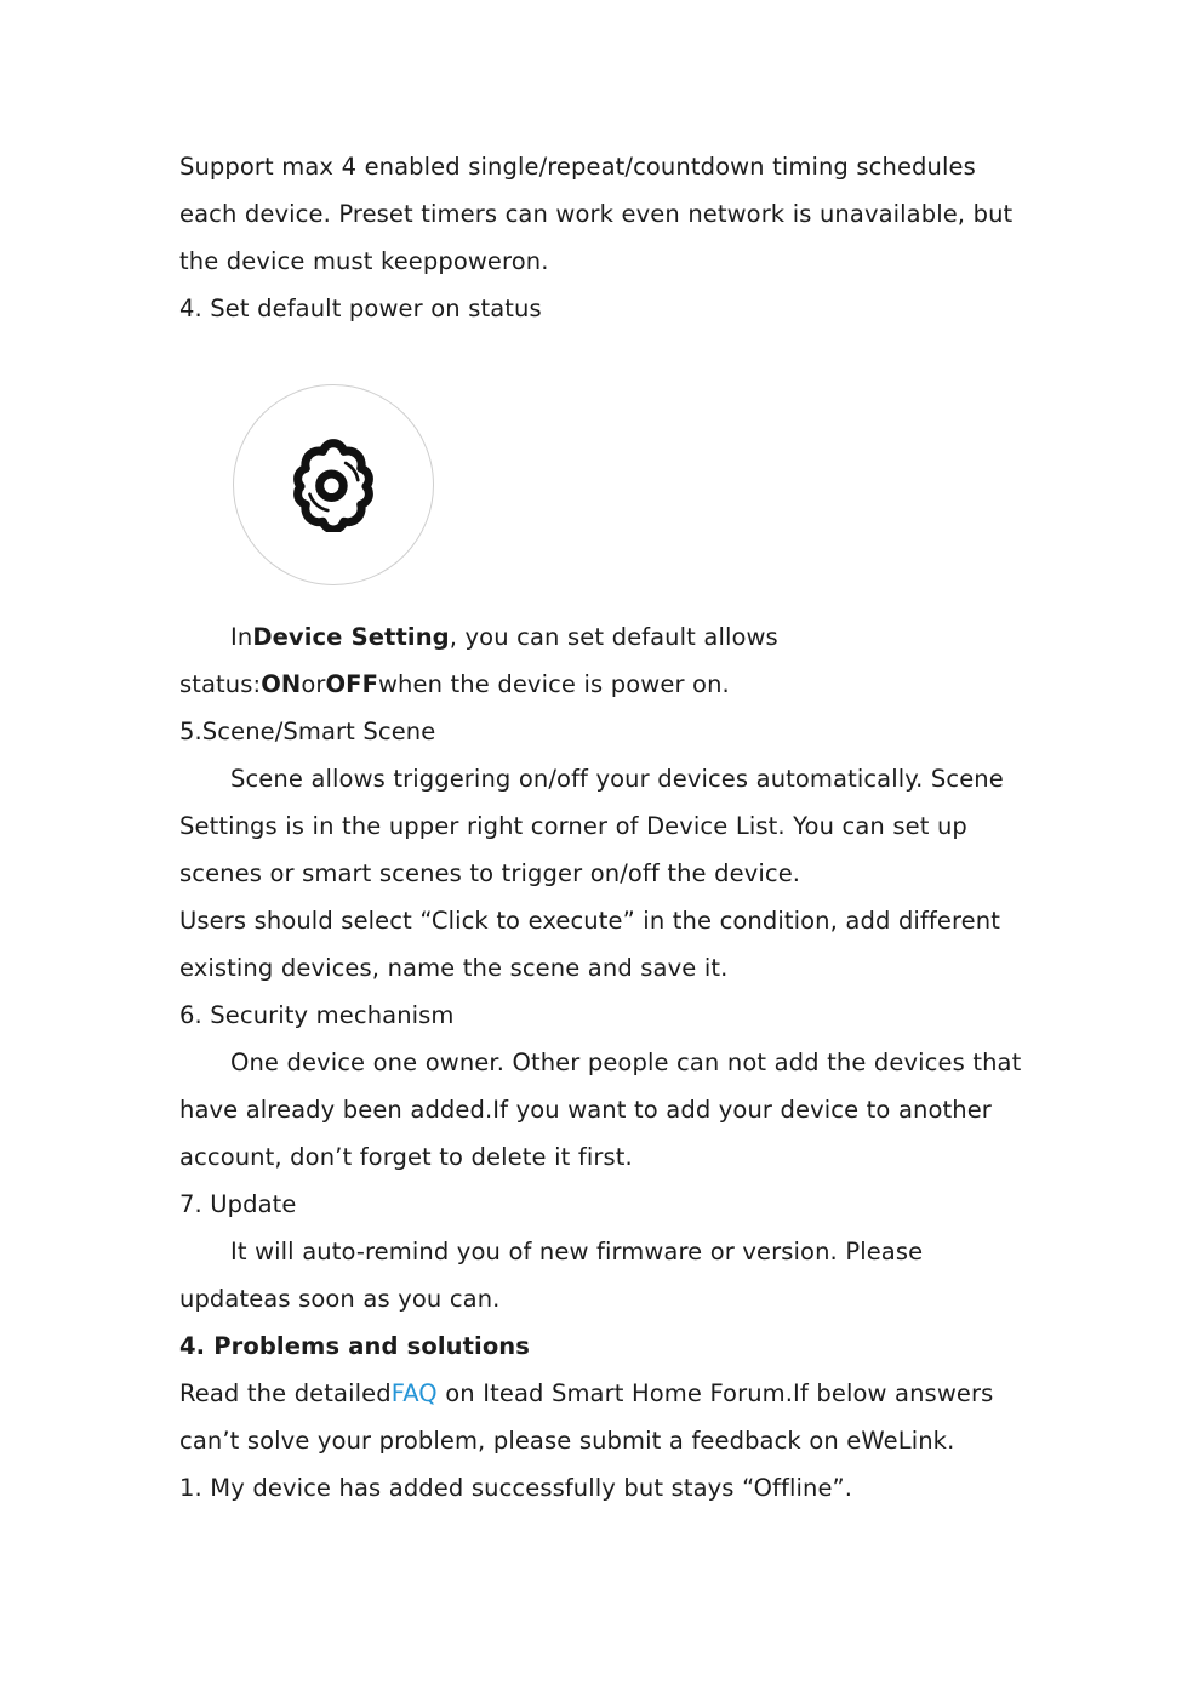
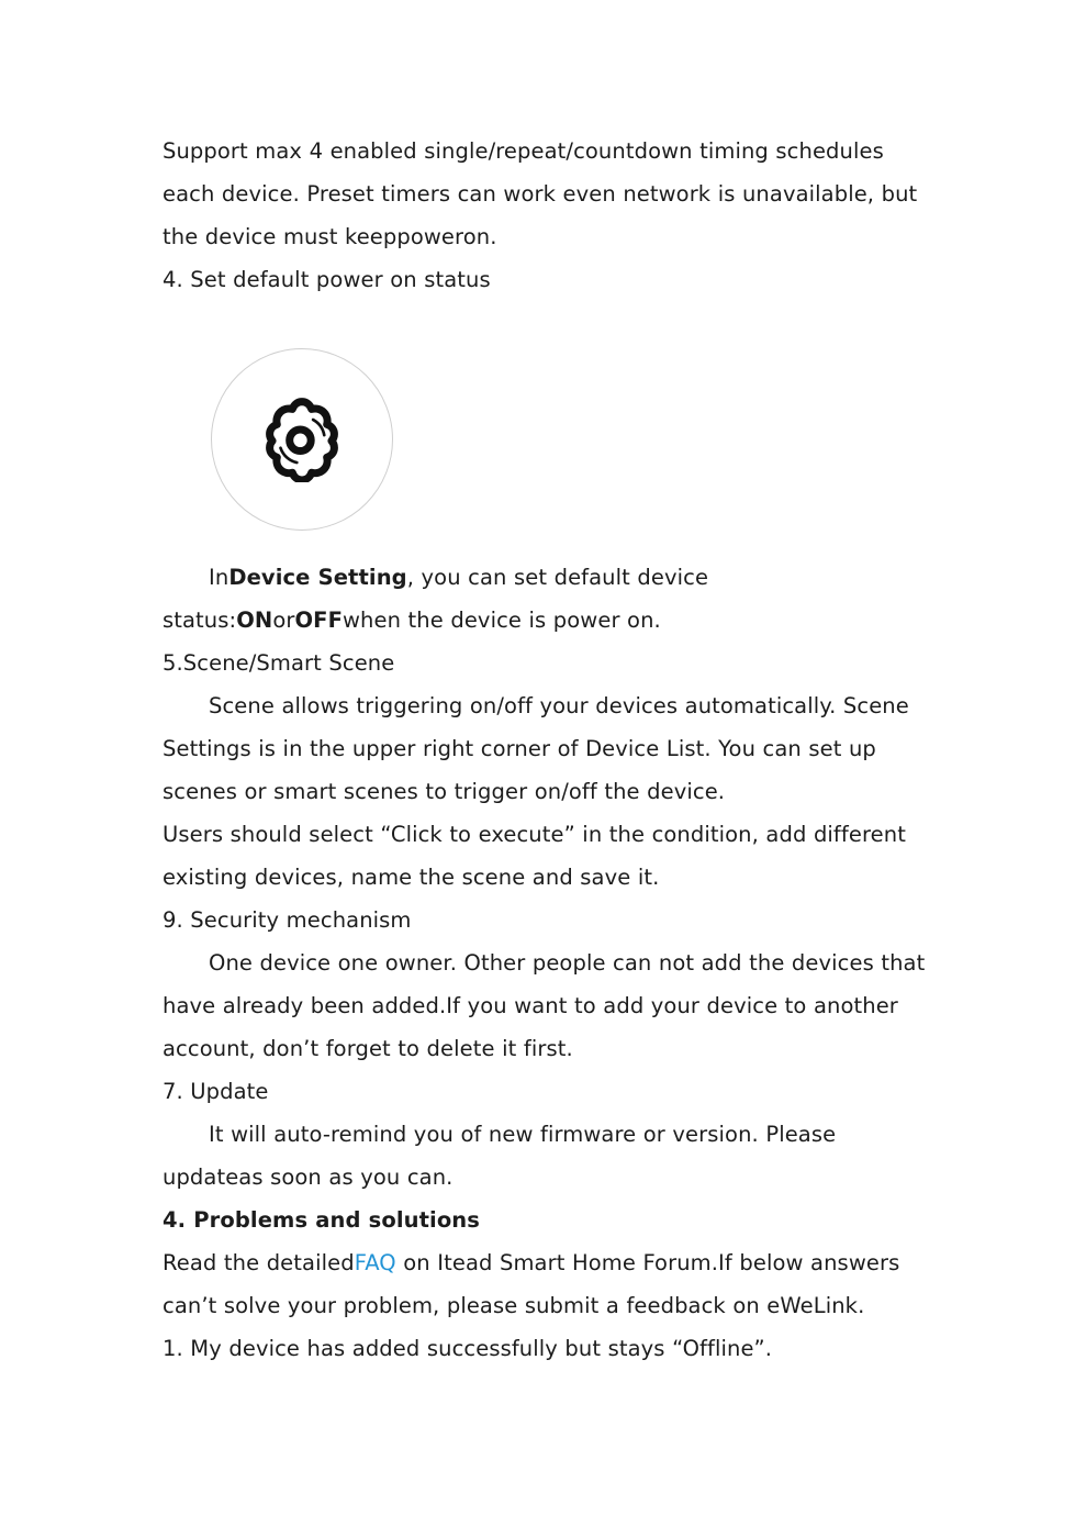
  Support max 4 enabled single/repeat/countdown timing schedules
  each device. Preset timers can work even network is unavailable, but
  the device must keeppoweron.
  4. Set default power on status
- InDevice Setting, you can set default allows
+ InDevice Setting, you can set default device
  status:ONorOFFwhen the device is power on.
  5.Scene/Smart Scene
  Scene allows triggering on/off your devices automatically. Scene
  Settings is in the upper right corner of Device List. You can set up
  scenes or smart scenes to trigger on/off the device.
  Users should select “Click to execute” in the condition, add different
  existing devices, name the scene and save it.
- 6. Security mechanism
+ 9. Security mechanism
  One device one owner. Other people can not add the devices that
  have already been added.If you want to add your device to another
  account, don’t forget to delete it first.
  7. Update
  It will auto-remind you of new firmware or version. Please
  updateas soon as you can.
  4. Problems and solutions
  Read the detailedFAQ on Itead Smart Home Forum.If below answers
  can’t solve your problem, please submit a feedback on eWeLink.
  1. My device has added successfully but stays “Offline”.
